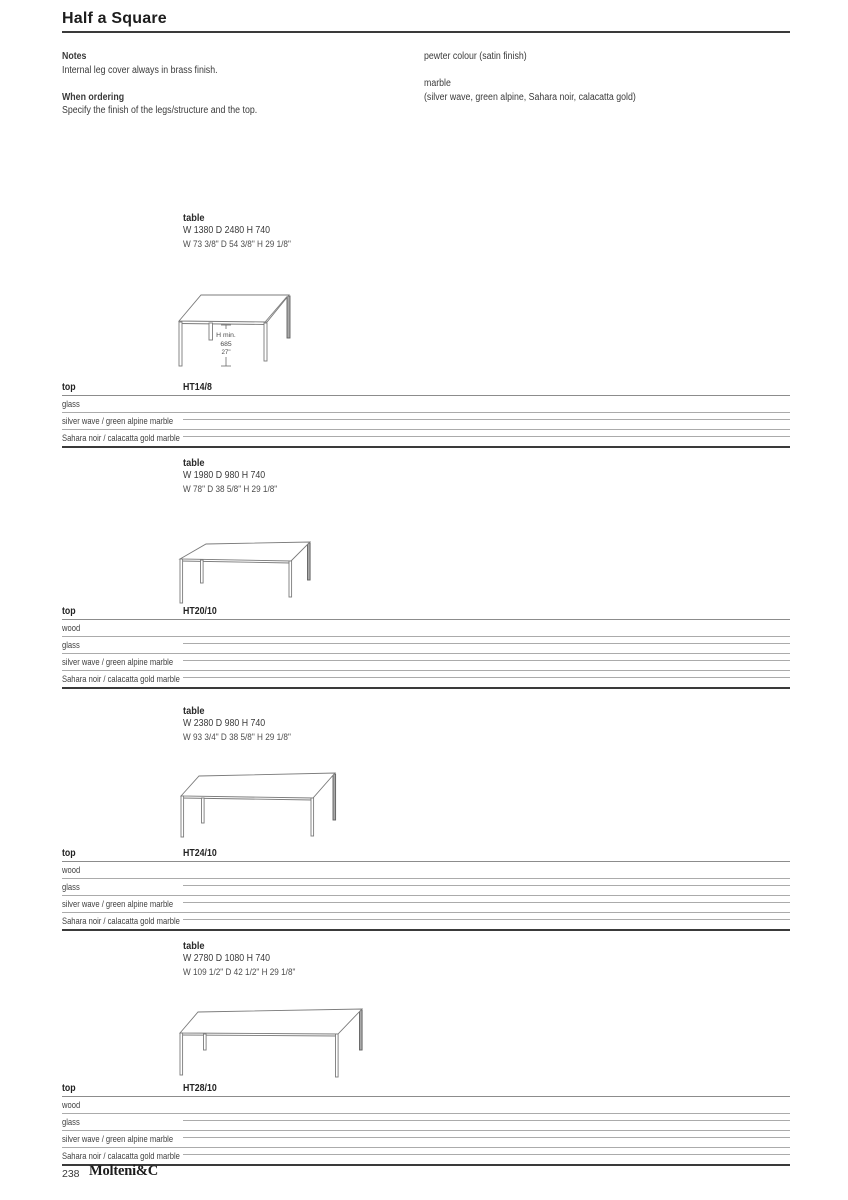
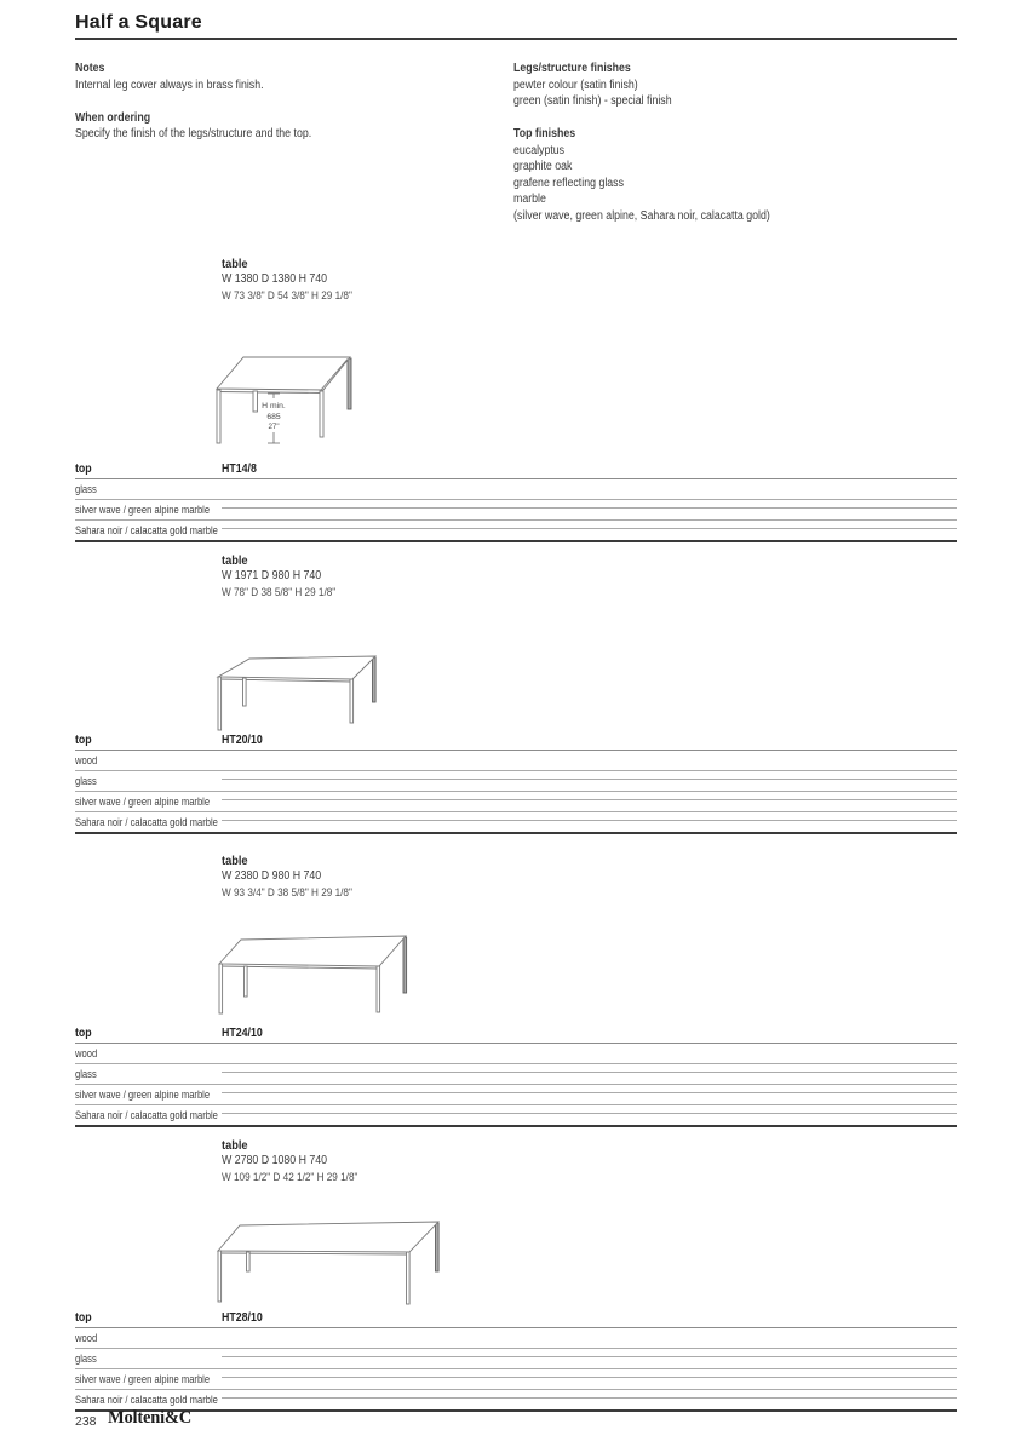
  Half a Square
  Notes
  Internal leg cover always in brass finish.
  When ordering
  Specify the finish of the legs/structure and the top.
+ Legs/structure finishes
  pewter colour (satin finish)
+ green (satin finish) - special finish
+ Top finishes
+ eucalyptus
+ graphite oak
+ grafene reflecting glass
  marble
  (silver wave, green alpine, Sahara noir, calacatta gold)
  table
- W 1380 D 2480 H 740
+ W 1380 D 1380 H 740
  W 73 3/8" D 54 3/8" H 29 1/8"
  top
  HT14/8
  glass
  silver wave / green alpine marble
  Sahara noir / calacatta gold marble
  table
- W 1980 D 980 H 740
+ W 1971 D 980 H 740
  W 78" D 38 5/8" H 29 1/8"
  top
  HT20/10
  wood
  glass
  silver wave / green alpine marble
  Sahara noir / calacatta gold marble
  table
  W 2380 D 980 H 740
  W 93 3/4" D 38 5/8" H 29 1/8"
  top
  HT24/10
  wood
  glass
  silver wave / green alpine marble
  Sahara noir / calacatta gold marble
  table
  W 2780 D 1080 H 740
  W 109 1/2" D 42 1/2" H 29 1/8"
  top
  HT28/10
  wood
  glass
  silver wave / green alpine marble
  Sahara noir / calacatta gold marble
  238
  Molteni&C
